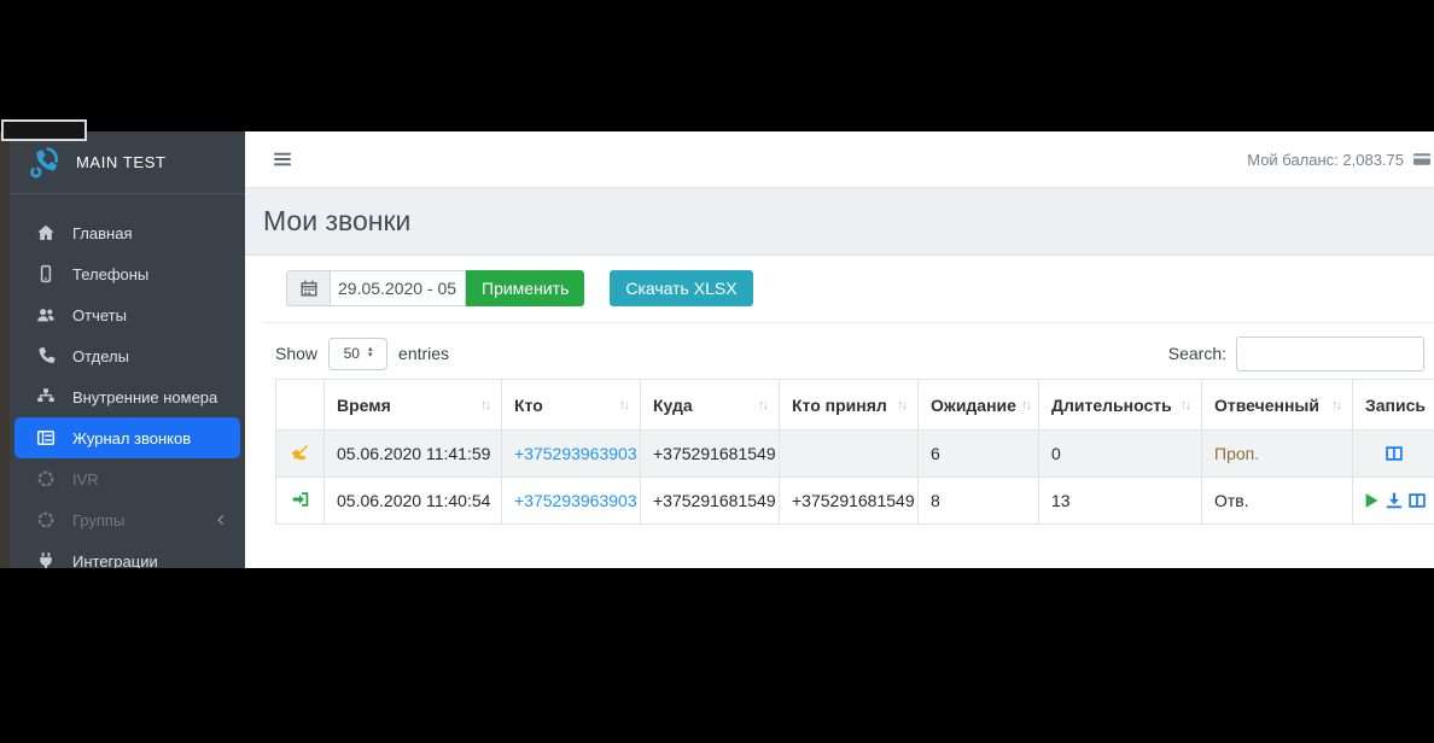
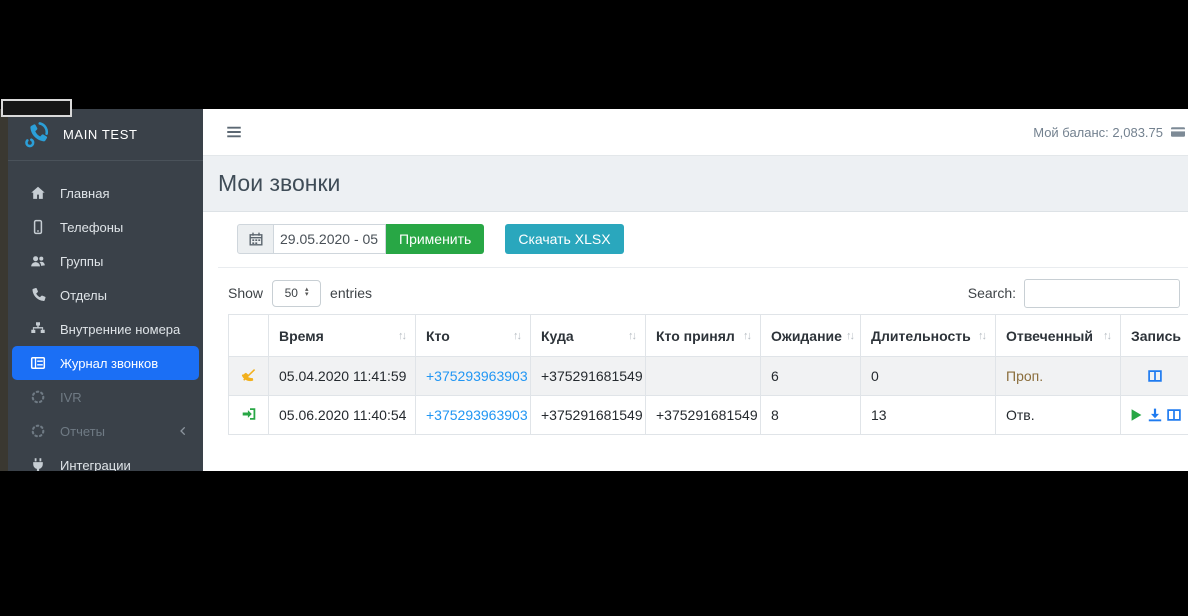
  MAIN TEST
  Главная
  Телефоны
- Отчеты
+ Группы
  Отделы
  Внутренние номера
  Журнал звонков
  IVR
- Группы
+ Отчеты
  Интеграции
  Мой баланс: 2,083.75
  Мои звонки
  29.05.2020 - 05
  Применить
  Скачать XLSX
  Show
  50
  entries
  Search:
  	Время ↑↓	Кто ↑↓	Куда ↑↓	Кто принял ↑↓	Ожидание ↑↓	Длительность ↑↓	Отвеченный ↑↓	Запись
- 	05.06.2020 11:41:59	+375293963903	+375291681549		6	0	Проп.
+ 	05.04.2020 11:41:59	+375293963903	+375291681549		6	0	Проп.
  	05.06.2020 11:40:54	+375293963903	+375291681549	+375291681549	8	13	Отв.
